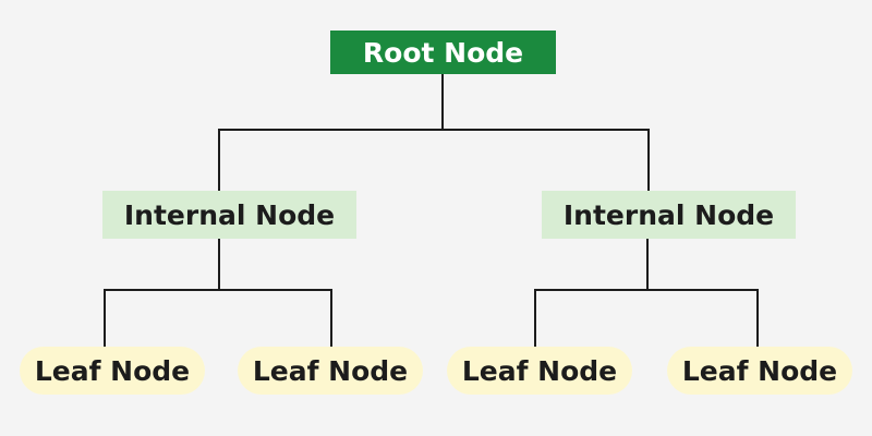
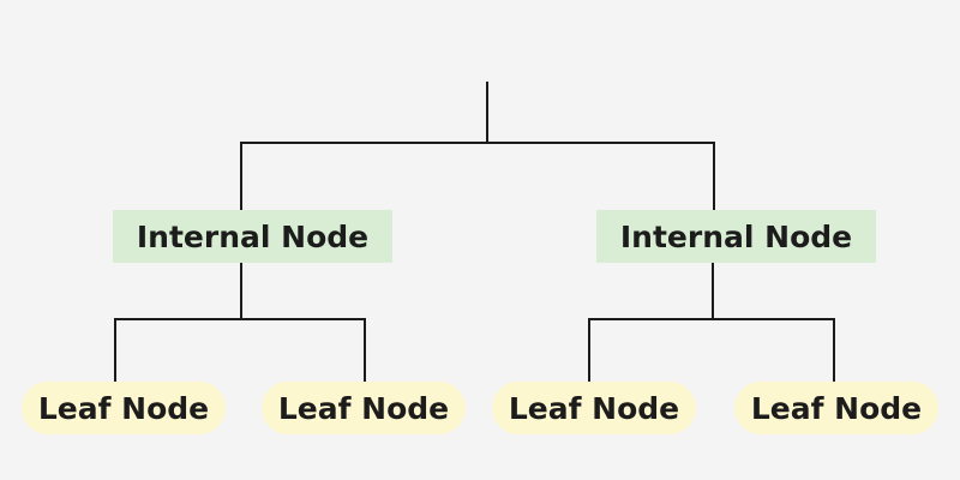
- Root Node
  Internal Node
  Internal Node
  Leaf Node
  Leaf Node
  Leaf Node
  Leaf Node
